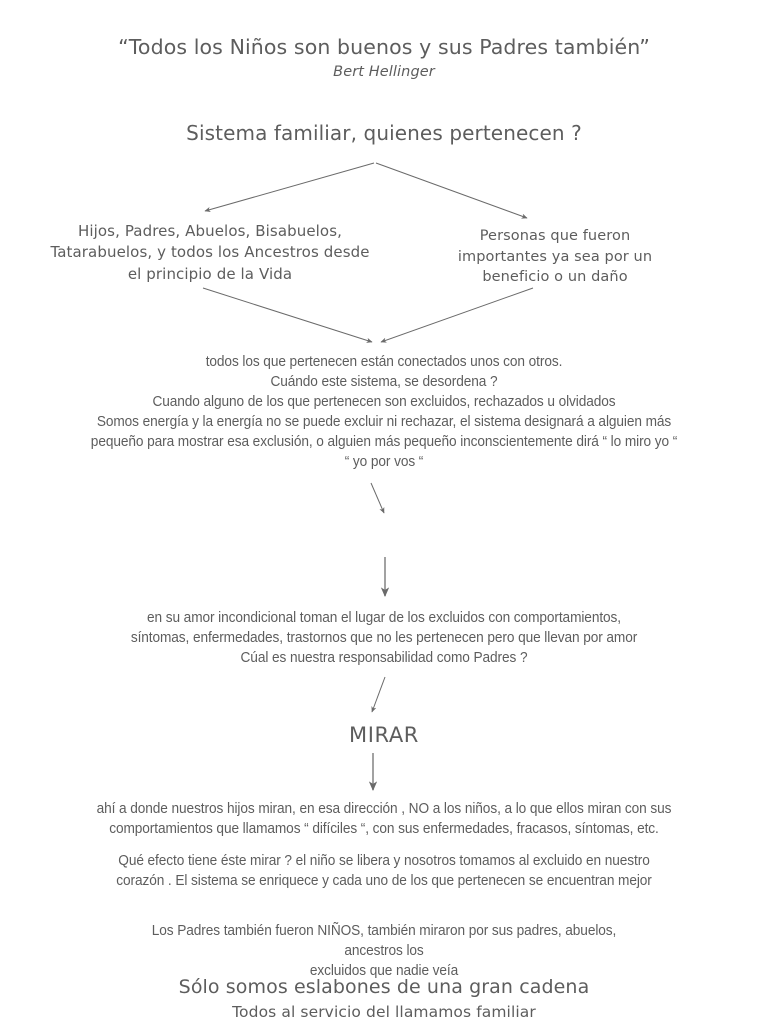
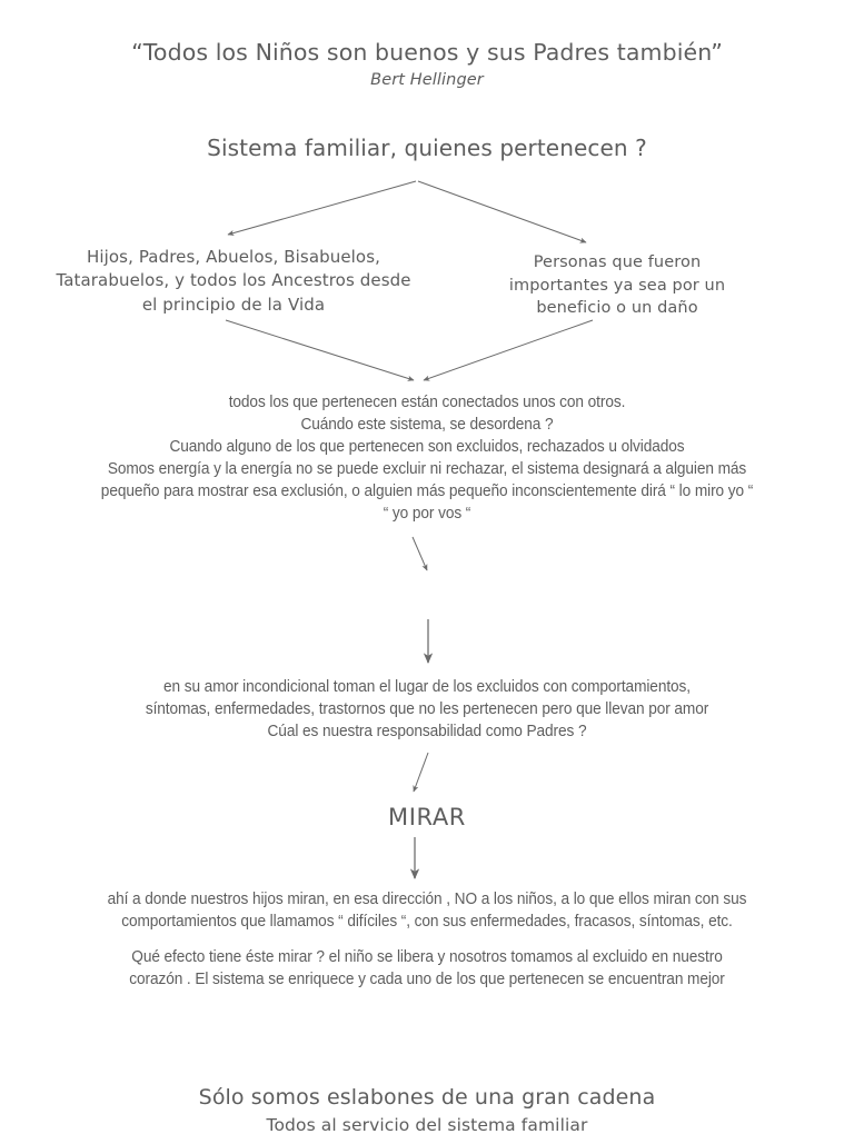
  “Todos los Niños son buenos y sus Padres también”
  Bert Hellinger
  Sistema familiar, quienes pertenecen ?
  Hijos, Padres, Abuelos, Bisabuelos,
  Tatarabuelos, y todos los Ancestros desde
  el principio de la Vida
  Personas que fueron
  importantes ya sea por un
  beneficio o un daño
  todos los que pertenecen están conectados unos con otros.
  Cuándo este sistema, se desordena ?
  Cuando alguno de los que pertenecen son excluidos, rechazados u olvidados
  Somos energía y la energía no se puede excluir ni rechazar, el sistema designará a alguien más
  pequeño para mostrar esa exclusión, o alguien más pequeño inconscientemente dirá “ lo miro yo “
  “ yo por vos “
  en su amor incondicional toman el lugar de los excluidos con comportamientos,
  síntomas, enfermedades, trastornos que no les pertenecen pero que llevan por amor
  Cúal es nuestra responsabilidad como Padres ?
  MIRAR
  ahí a donde nuestros hijos miran, en esa dirección , NO a los niños, a lo que ellos miran con sus
  comportamientos que llamamos “ difíciles “, con sus enfermedades, fracasos, síntomas, etc.
  Qué efecto tiene éste mirar ? el niño se libera y nosotros tomamos al excluido en nuestro
  corazón . El sistema se enriquece y cada uno de los que pertenecen se encuentran mejor
- Los Padres también fueron NIÑOS, también miraron por sus padres, abuelos,
- ancestros los
- excluidos que nadie veía
  Sólo somos eslabones de una gran cadena
- Todos al servicio del llamamos familiar
+ Todos al servicio del sistema familiar
